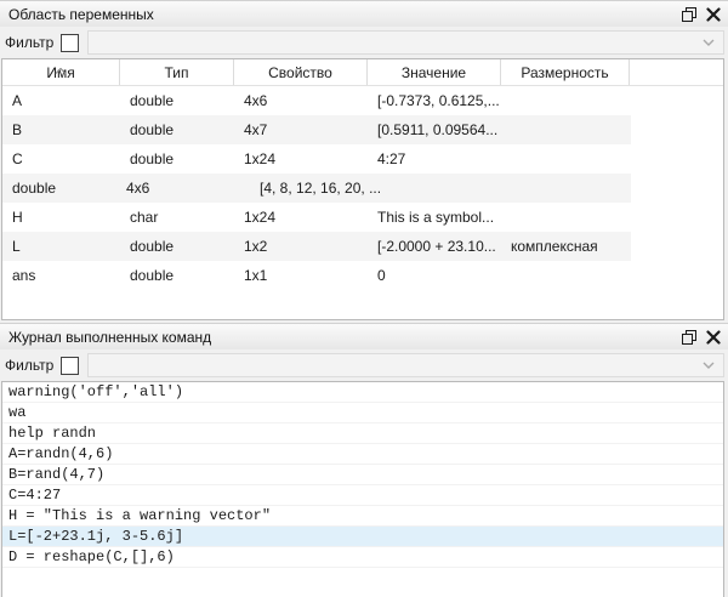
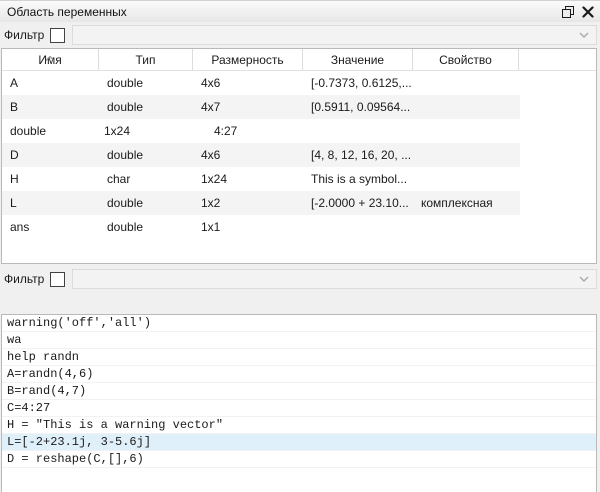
  Область переменных
  Фильтр
  Имя
  Тип
- Свойство
+ Размерность
  Значение
- Размерность
+ Свойство
  A
  double
  4x6
  [-0.7373, 0.6125,...
  B
  double
  4x7
  [0.5911, 0.09564...
- C
  double
  1x24
  4:27
+ D
  double
  4x6
  [4, 8, 12, 16, 20, ...
  H
  char
  1x24
  This is a symbol...
  L
  double
  1x2
  [-2.0000 + 23.10...
  комплексная
  ans
  double
  1x1
- 0
- Журнал выполненных команд
  Фильтр
  warning('off','all')
  wa
  help randn
  A=randn(4,6)
  B=rand(4,7)
  C=4:27
  H = "This is a warning vector"
  L=[-2+23.1j, 3-5.6j]
  D = reshape(C,[],6)
